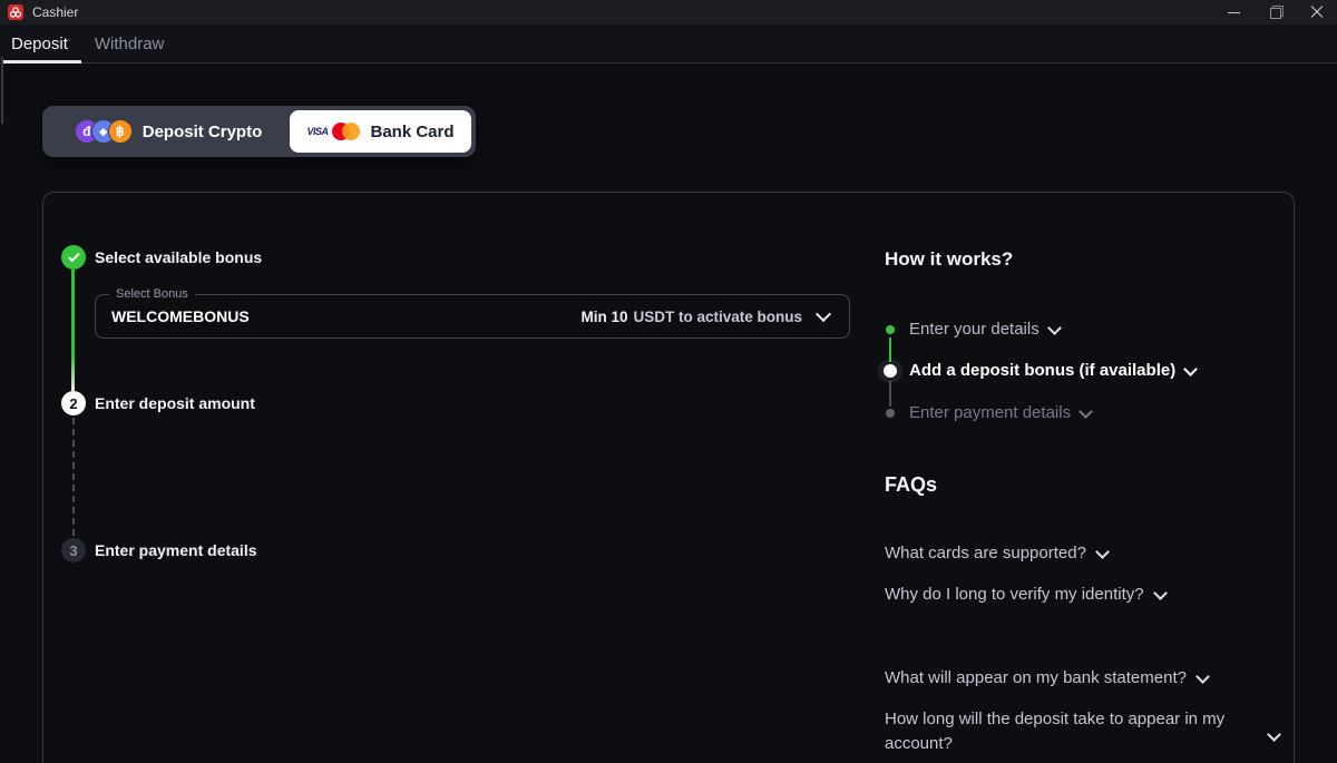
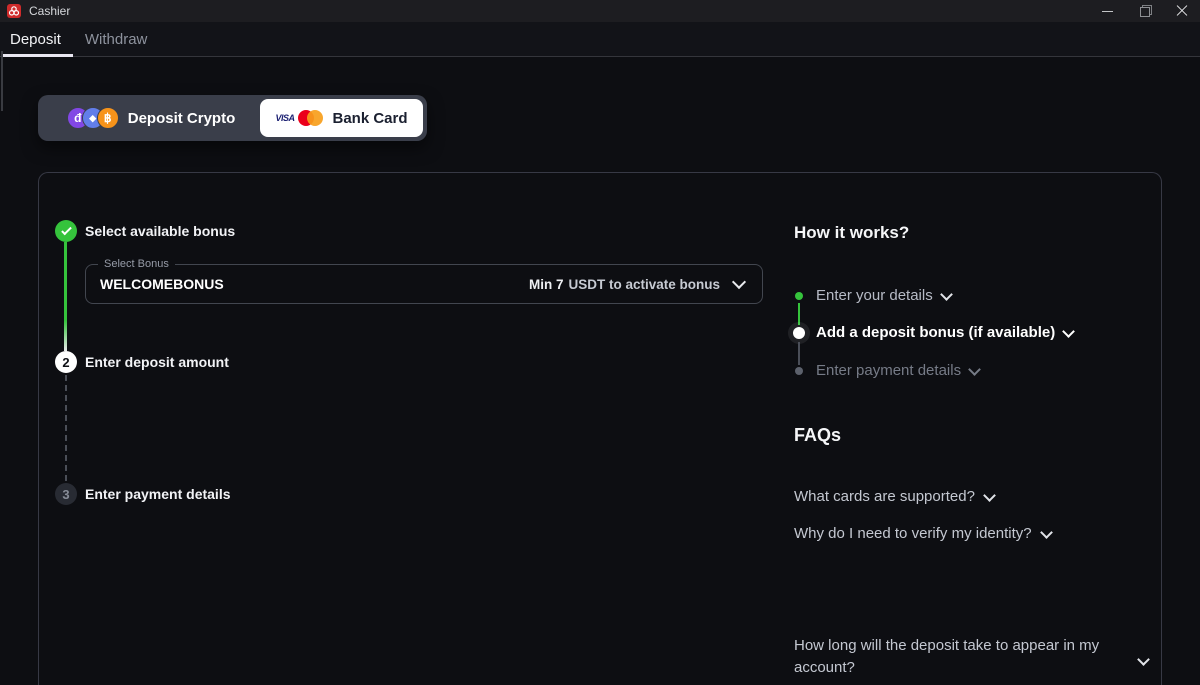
  Cashier
  Deposit
  Withdraw
  đ
  ◆
  ฿
  Deposit Crypto
  VISA
  Bank Card
  Select available bonus
  Select Bonus
  WELCOMEBONUS
- Min 10
+ Min 7
  USDT to activate bonus
  2
  Enter deposit amount
  3
  Enter payment details
  How it works?
  Enter your details
  Add a deposit bonus (if available)
  Enter payment details
  FAQs
  What cards are supported?
- Why do I long to verify my identity?
+ Why do I need to verify my identity?
- What will appear on my bank statement?
  How long will the deposit take to appear in my account?
